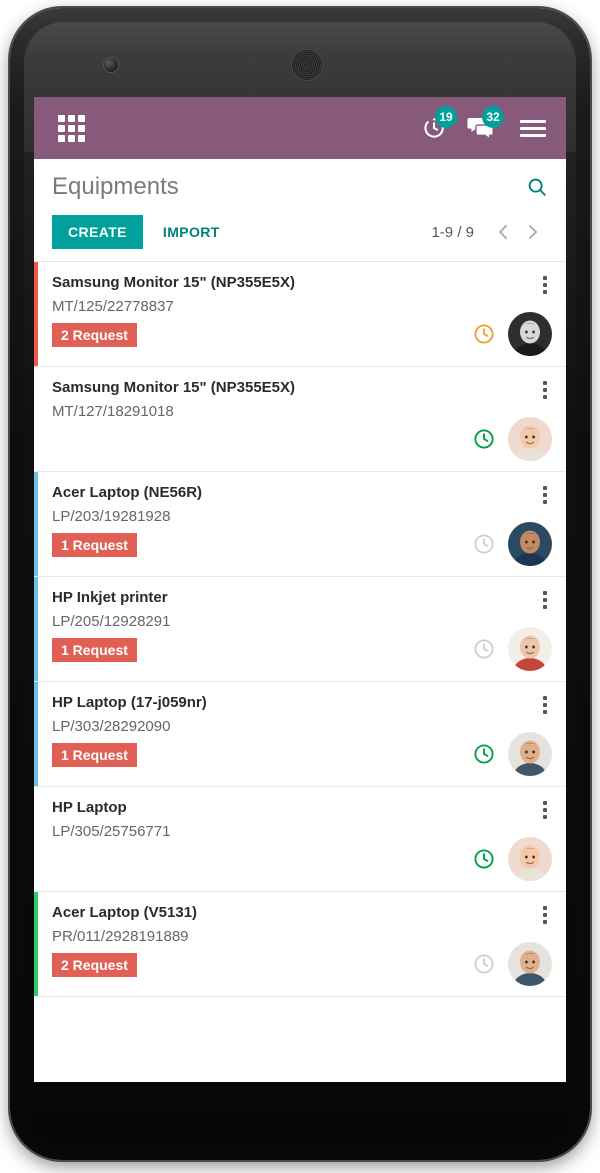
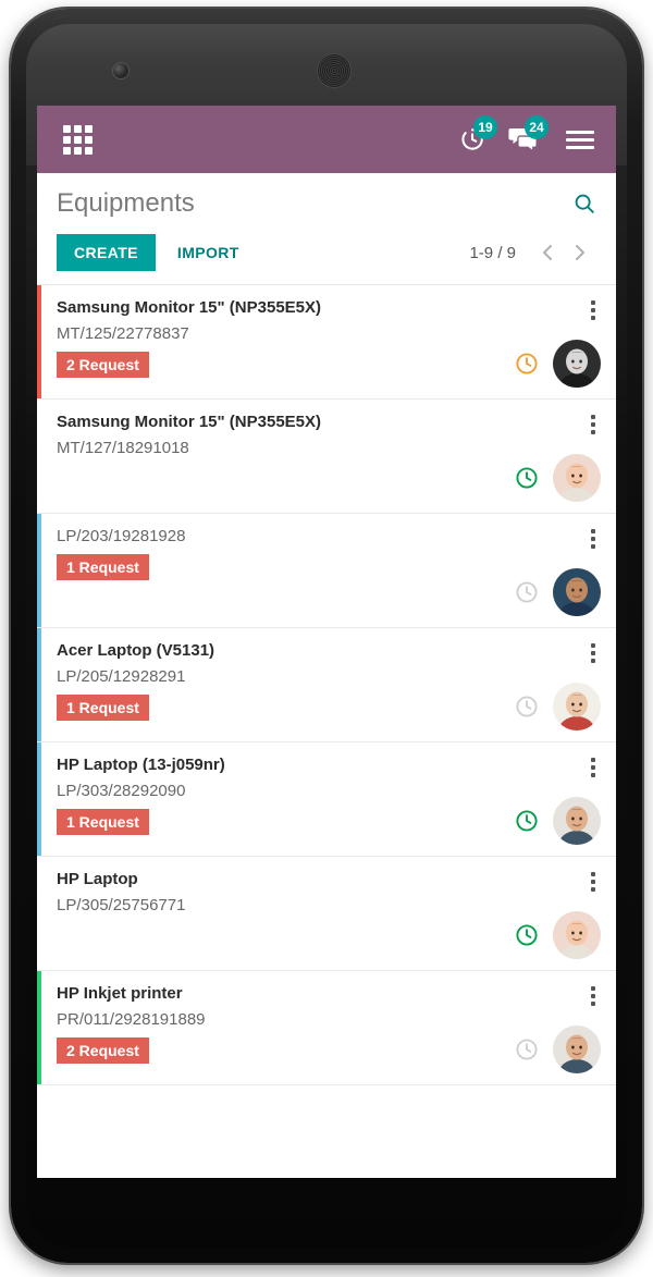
  19
- 32
+ 24
  Equipments
  CREATE
  IMPORT
  1-9 / 9
  Samsung Monitor 15" (NP355E5X)
  MT/125/22778837
  2 Request
  Samsung Monitor 15" (NP355E5X)
  MT/127/18291018
- Acer Laptop (NE56R)
  LP/203/19281928
  1 Request
- HP Inkjet printer
+ Acer Laptop (V5131)
  LP/205/12928291
  1 Request
- HP Laptop (17-j059nr)
+ HP Laptop (13-j059nr)
  LP/303/28292090
  1 Request
  HP Laptop
  LP/305/25756771
- Acer Laptop (V5131)
+ HP Inkjet printer
  PR/011/2928191889
  2 Request
